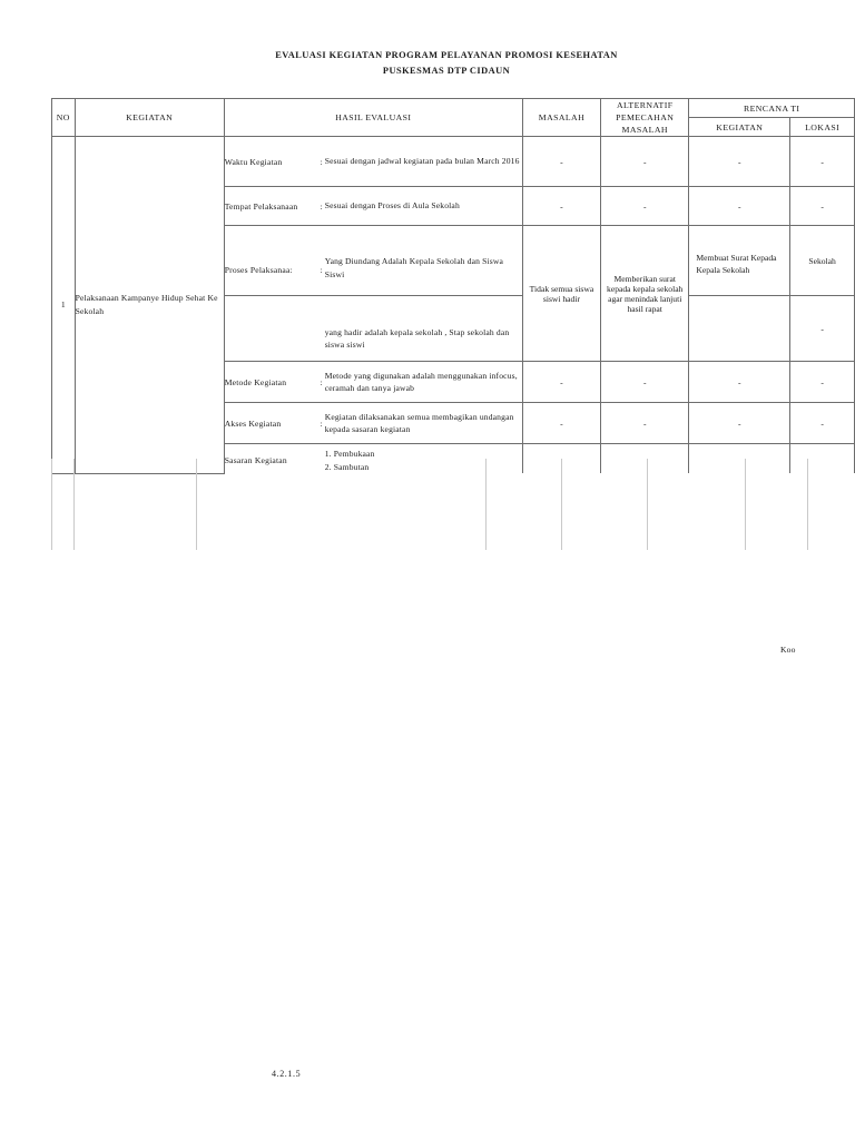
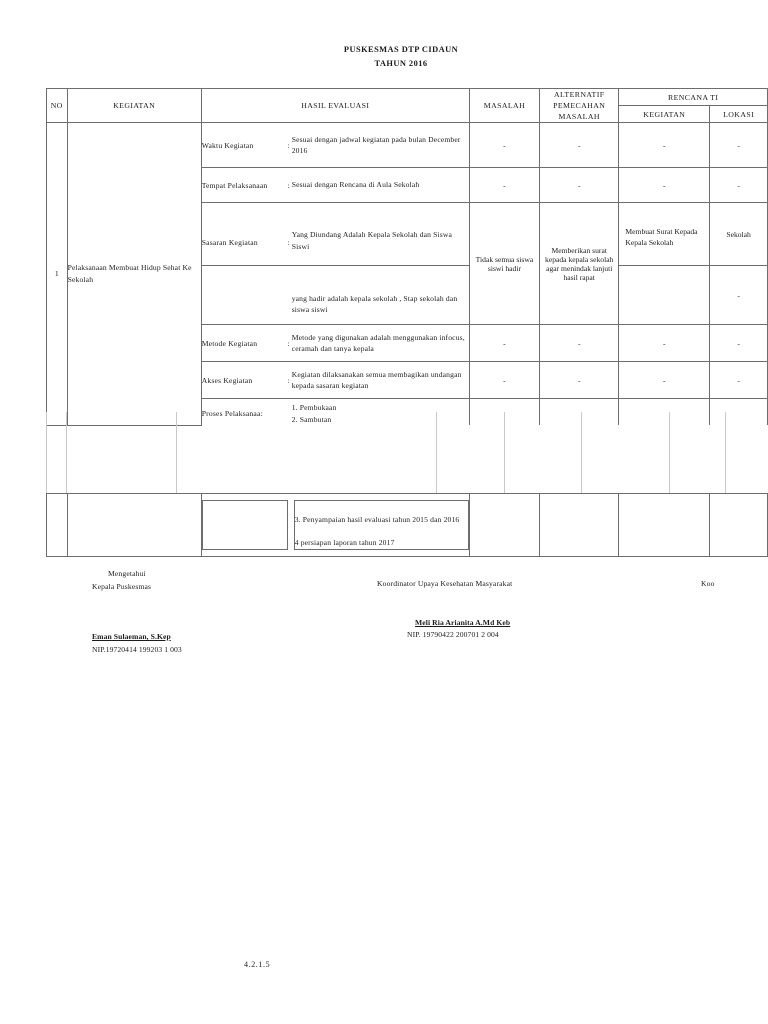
- EVALUASI KEGIATAN PROGRAM PELAYANAN PROMOSI KESEHATAN
  PUSKESMAS DTP CIDAUN
+ TAHUN 2016
  NO	KEGIATAN	HASIL EVALUASI	MASALAH	ALTERNATIF PEMECAHAN MASALAH	RENCANA TI
  KEGIATAN	LOKASI
- 1	Pelaksanaan Kampanye Hidup Sehat Ke Sekolah
+ 1	Pelaksanaan Membuat Hidup Sehat Ke Sekolah
- Waktu Kegiatan	:	Sesuai dengan jadwal kegiatan pada bulan March 2016
+ Waktu Kegiatan	:	Sesuai dengan jadwal kegiatan pada bulan December 2016
  			-	-	-	-
- Tempat Pelaksanaan	:	Sesuai dengan Proses di Aula Sekolah
+ Tempat Pelaksanaan	:	Sesuai dengan Rencana di Aula Sekolah
  	-	-	-	-
- Proses Pelaksanaa:	:	Yang Diundang Adalah Kepala Sekolah dan Siswa Siswi
+ Sasaran Kegiatan	:	Yang Diundang Adalah Kepala Sekolah dan Siswa Siswi
  	Tidak semua siswa siswi hadir	Memberikan surat kepada kepala sekolah agar menindak lanjuti hasil rapat	Membuat Surat Kepada Kepala Sekolah	Sekolah
  		yang hadir adalah kepala sekolah , Stap sekolah dan siswa siswi
  		-
- Metode Kegiatan	:	Metode yang digunakan adalah menggunakan infocus, ceramah dan tanya jawab
+ Metode Kegiatan	:	Metode yang digunakan adalah menggunakan infocus, ceramah dan tanya kepala
  	-	-	-	-
  Akses Kegiatan	:	Kegiatan dilaksanakan semua membagikan undangan kepada sasaran kegiatan
  	-	-	-	-
- Sasaran Kegiatan		1. Pembukaan 2. Sambutan
+ Proses Pelaksanaa:		1. Pembukaan 2. Sambutan
+ 		3. Penyampaian hasil evaluasi tahun 2015 dan 2016 4 persiapan laporan tahun 2017
+ Mengetahui
+ Kepala Puskesmas
+ Eman Sulaeman, S.Kep
+ NIP.19720414 199203 1 003
+ Koordinator Upaya Kesehatan Masyarakat
+ Meli Ria Arianita A.Md Keb
+ NIP. 19790422 200701 2 004
  Koo
  4.2.1.5
